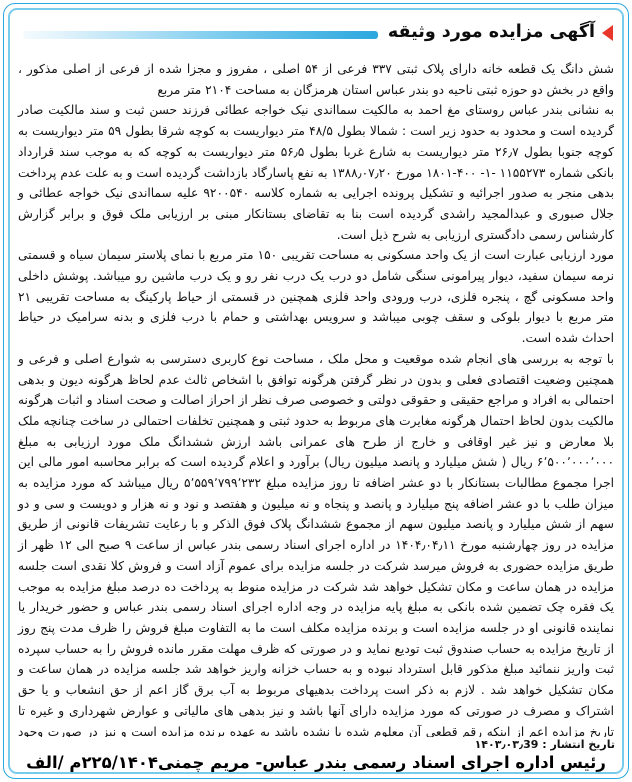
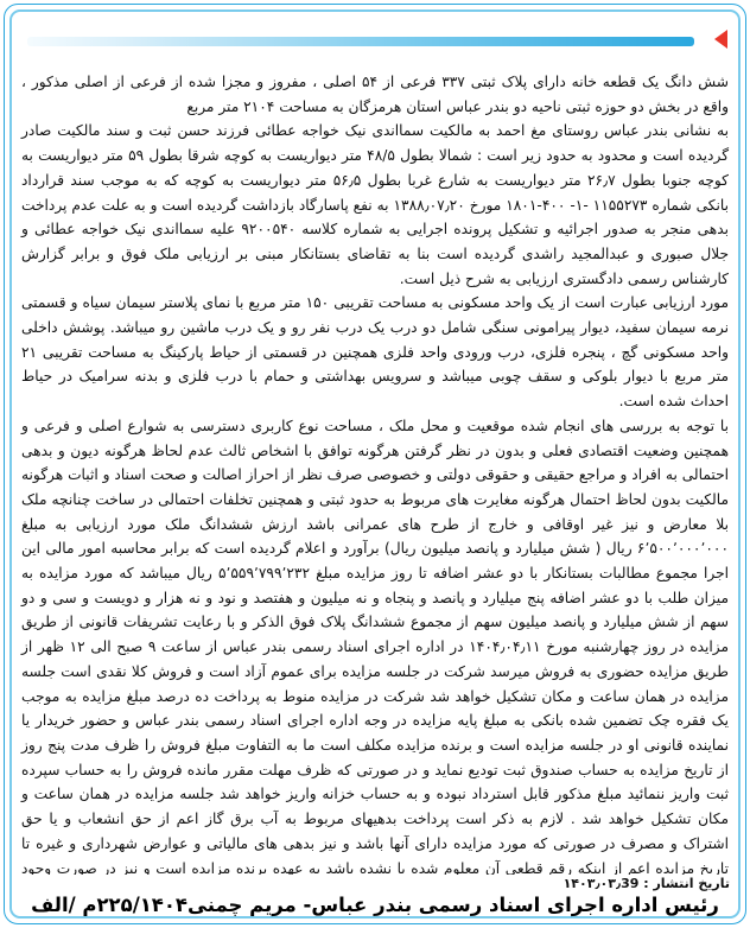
- آگهی مزایده مورد وثیقه
  شش دانگ یک قطعه خانه دارای پلاک ثبتی ۳۳۷ فرعی از ۵۴ اصلی ، مفروز و مجزا شده از فرعی از اصلی مذکور ، واقع در بخش دو حوزه ثبتی ناحیه دو بندر عباس استان هرمزگان به مساحت ۲۱۰۴ متر مربع
  به نشانی بندر عباس روستای مغ احمد به مالکیت سمااندی نیک خواجه عطائی فرزند حسن ثبت و سند مالکیت صادر گردیده است و محدود به حدود زیر است : شمالا بطول ۴۸/۵ متر دیواریست به کوچه شرقا بطول ۵۹ متر دیواریست به کوچه جنوبا بطول ۲۶٫۷ متر دیواریست به شارع غربا بطول ۵۶٫۵ متر دیواریست به کوچه که به موجب سند قرارداد بانکی شماره ۱۱۵۵۲۷۳ -۱- ۴۰۰-۱۸۰۱ مورخ ۱۳۸۸٫۰۷٫۲۰ به نفع پاسارگاد بازداشت گردیده است و به علت عدم پرداخت بدهی منجر به صدور اجرائیه و تشکیل پرونده اجرایی به شماره کلاسه ۹۲۰۰۵۴۰ علیه سمااندی نیک خواجه عطائی و جلال صبوری و عبدالمجید راشدی گردیده است بنا به تقاضای بستانکار مبنی بر ارزیابی ملک فوق و برابر گزارش کارشناس رسمی دادگستری ارزیابی به شرح ذیل است.
  مورد ارزیابی عبارت است از یک واحد مسکونی به مساحت تقریبی ۱۵۰ متر مربع با نمای پلاستر سیمان سیاه و قسمتی نرمه سیمان سفید، دیوار پیرامونی سنگی شامل دو درب یک درب نفر رو و یک درب ماشین رو میباشد. پوشش داخلی واحد مسکونی گچ ، پنجره فلزی، درب ورودی واحد فلزی همچنین در قسمتی از حیاط پارکینگ به مساحت تقریبی ۲۱ متر مربع با دیوار بلوکی و سقف چوبی میباشد و سرویس بهداشتی و حمام با درب فلزی و بدنه سرامیک در حیاط احداث شده است.
  با توجه به بررسی های انجام شده موقعیت و محل ملک ، مساحت نوع کاربری دسترسی به شوارع اصلی و فرعی و همچنین وضعیت اقتصادی فعلی و بدون در نظر گرفتن هرگونه توافق با اشخاص ثالث عدم لحاظ هرگونه دیون و بدهی احتمالی به افراد و مراجع حقیقی و حقوقی دولتی و خصوصی صرف نظر از احراز اصالت و صحت اسناد و اثبات هرگونه مالکیت بدون لحاظ احتمال هرگونه مغایرت های مربوط به حدود ثبتی و همچنین تخلفات احتمالی در ساخت چنانچه ملک بلا معارض و نیز غیر اوقافی و خارج از طرح های عمرانی باشد ارزش ششدانگ ملک مورد ارزیابی به مبلغ ۶٬۵۰۰٬۰۰۰٬۰۰۰ ریال ( شش میلیارد و پانصد میلیون ریال) برآورد و اعلام گردیده است که برابر محاسبه امور مالی این اجرا مجموع مطالبات بستانکار با دو عشر اضافه تا روز مزایده مبلغ ۵٬۵۵۹٬۷۹۹٬۲۳۲ ریال میباشد که مورد مزایده به میزان طلب با دو عشر اضافه پنج میلیارد و پانصد و پنجاه و نه میلیون و هفتصد و نود و نه هزار و دویست و سی و دو سهم از شش میلیارد و پانصد میلیون سهم از مجموع ششدانگ پلاک فوق الذکر و با رعایت تشریفات قانونی از طریق مزایده در روز چهارشنبه مورخ ۱۴۰۴٫۰۴٫۱۱ در اداره اجرای اسناد رسمی بندر عباس از ساعت ۹ صبح الی ۱۲ ظهر از طریق مزایده حضوری به فروش میرسد شرکت در جلسه مزایده برای عموم آزاد است و فروش کلا نقدی است جلسه مزایده در همان ساعت و مکان تشکیل خواهد شد شرکت در مزایده منوط به پرداخت ده درصد مبلغ مزایده به موجب یک فقره چک تضمین شده بانکی به مبلغ پایه مزایده در وجه اداره اجرای اسناد رسمی بندر عباس و حضور خریدار یا نماینده قانونی او در جلسه مزایده است و برنده مزایده مکلف است ما به التفاوت مبلغ فروش را ظرف مدت پنج روز از تاریخ مزایده به حساب صندوق ثبت تودیع نماید و در صورتی که ظرف مهلت مقرر مانده فروش را به حساب سپرده ثبت واریز ننمائید مبلغ مذکور قابل استرداد نبوده و به حساب خزانه واریز خواهد شد جلسه مزایده در همان ساعت و مکان تشکیل خواهد شد . لازم به ذکر است پرداخت بدهیهای مربوط به آب برق گاز اعم از حق انشعاب و یا حق اشتراک و مصرف در صورتی که مورد مزایده دارای آنها باشد و نیز بدهی های مالیاتی و عوارض شهرداری و غیره تا تاریخ مزایده اعم از اینکه رقم قطعی آن معلوم شده یا نشده باشد به عهده برنده مزایده است و نیز در صورت وجود
  تاریخ انتشار : ۱۴۰۳٫۰۳٫39
  رئیس اداره اجرای اسناد رسمی بندر عباس- مریم چمنی۲۲۵/۱۴۰۴م /الف
